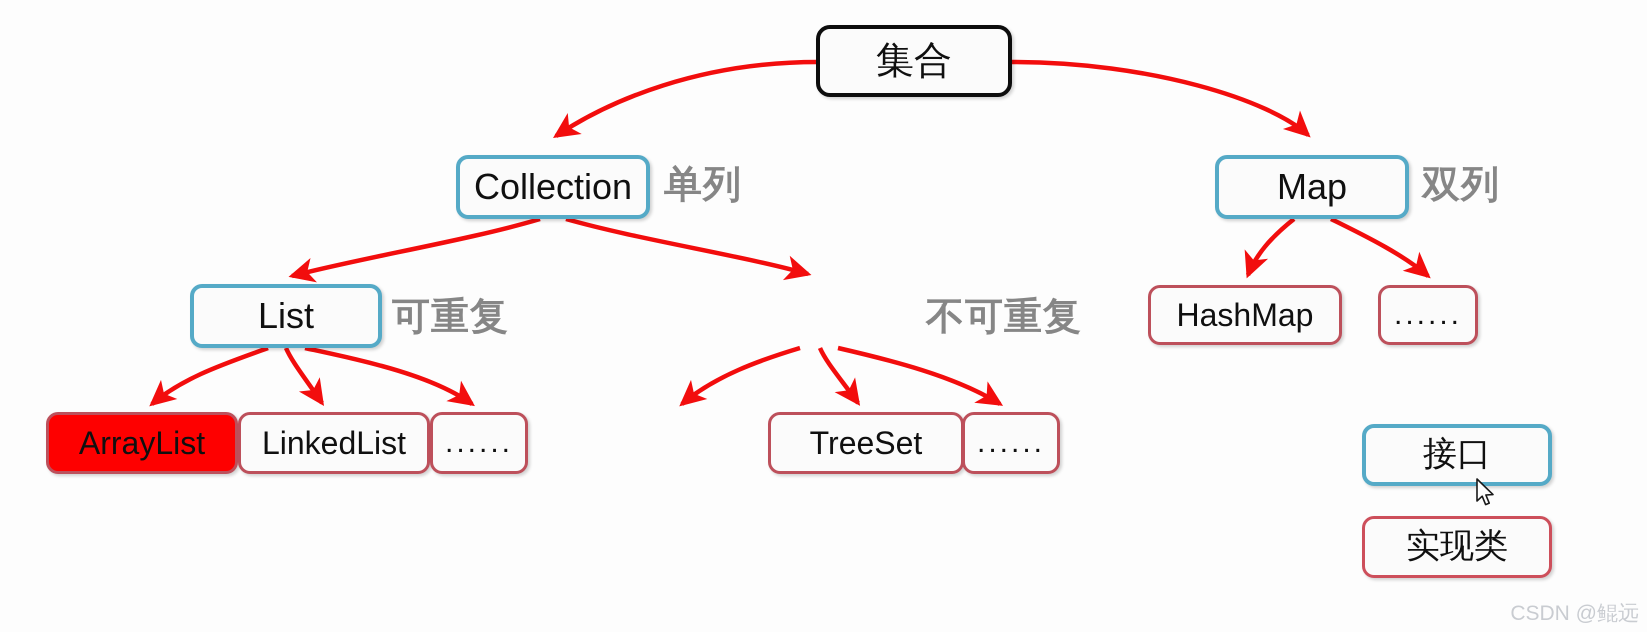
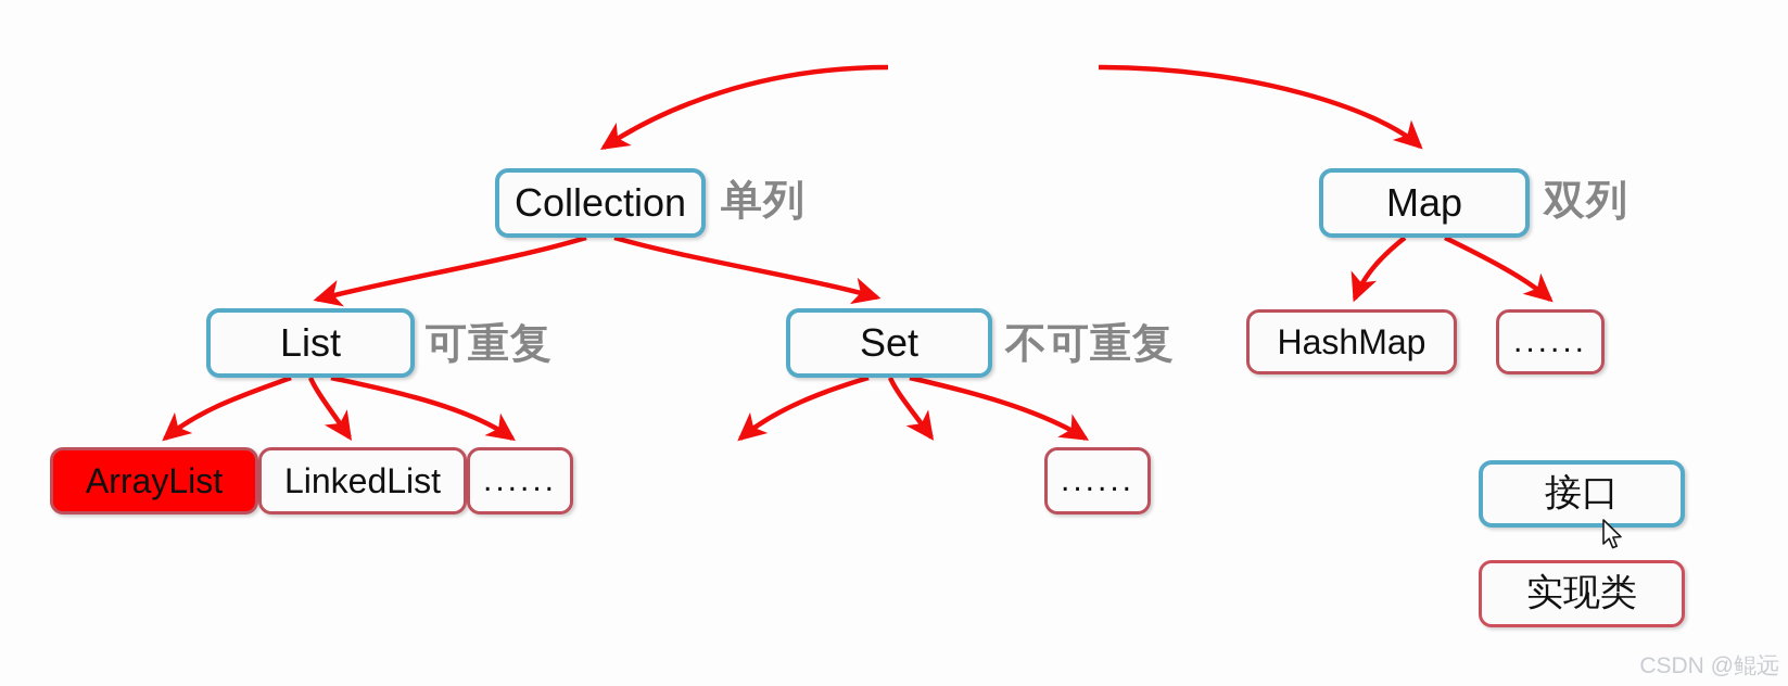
- 集合
  Collection
  单列
  Map
  双列
  List
  可重复
+ Set
  不可重复
  HashMap
  ......
  ArrayList
  LinkedList
  ......
- TreeSet
  ......
  接口
  实现类
  CSDN @鲲远
